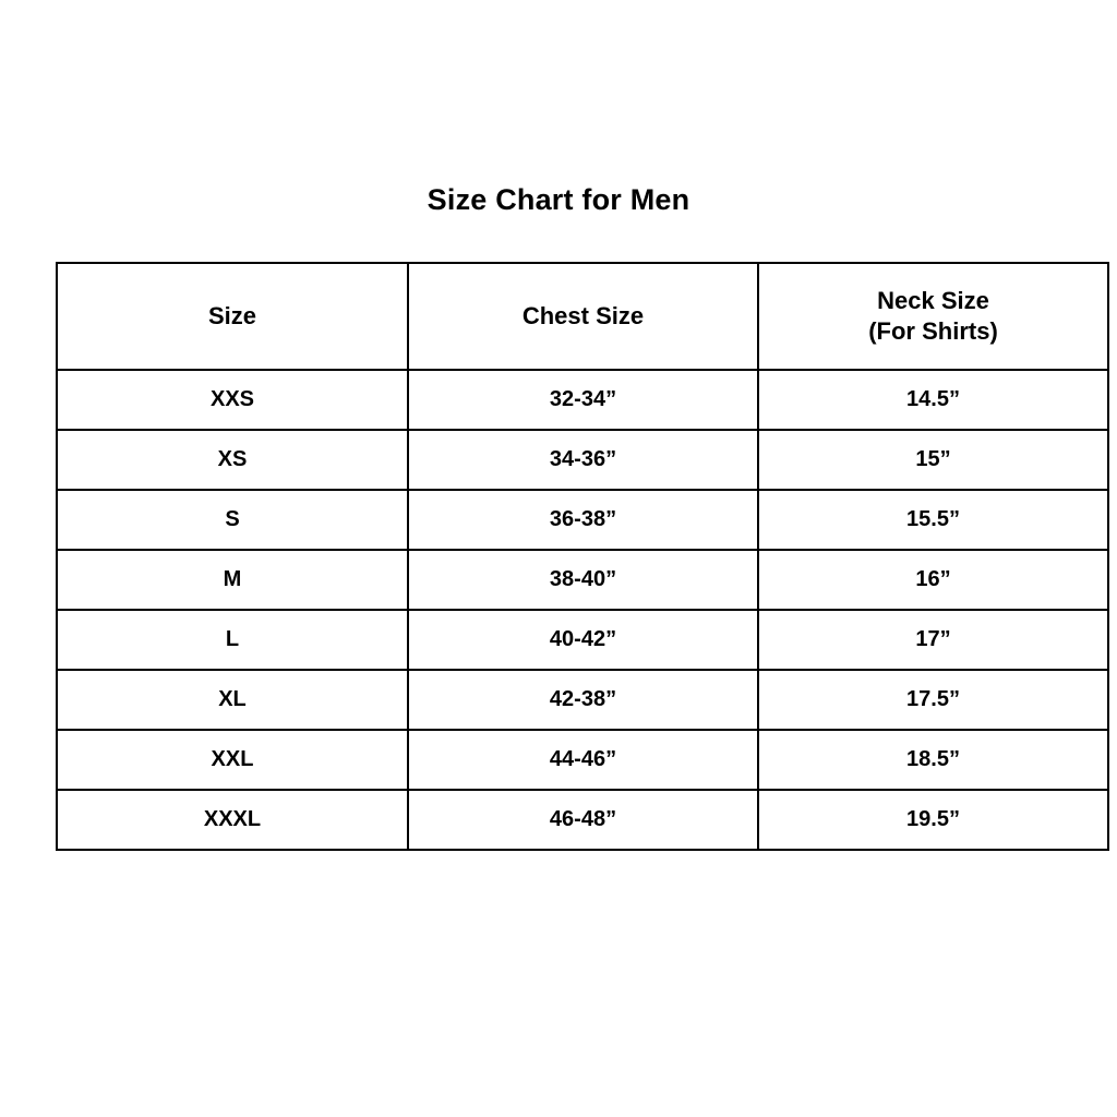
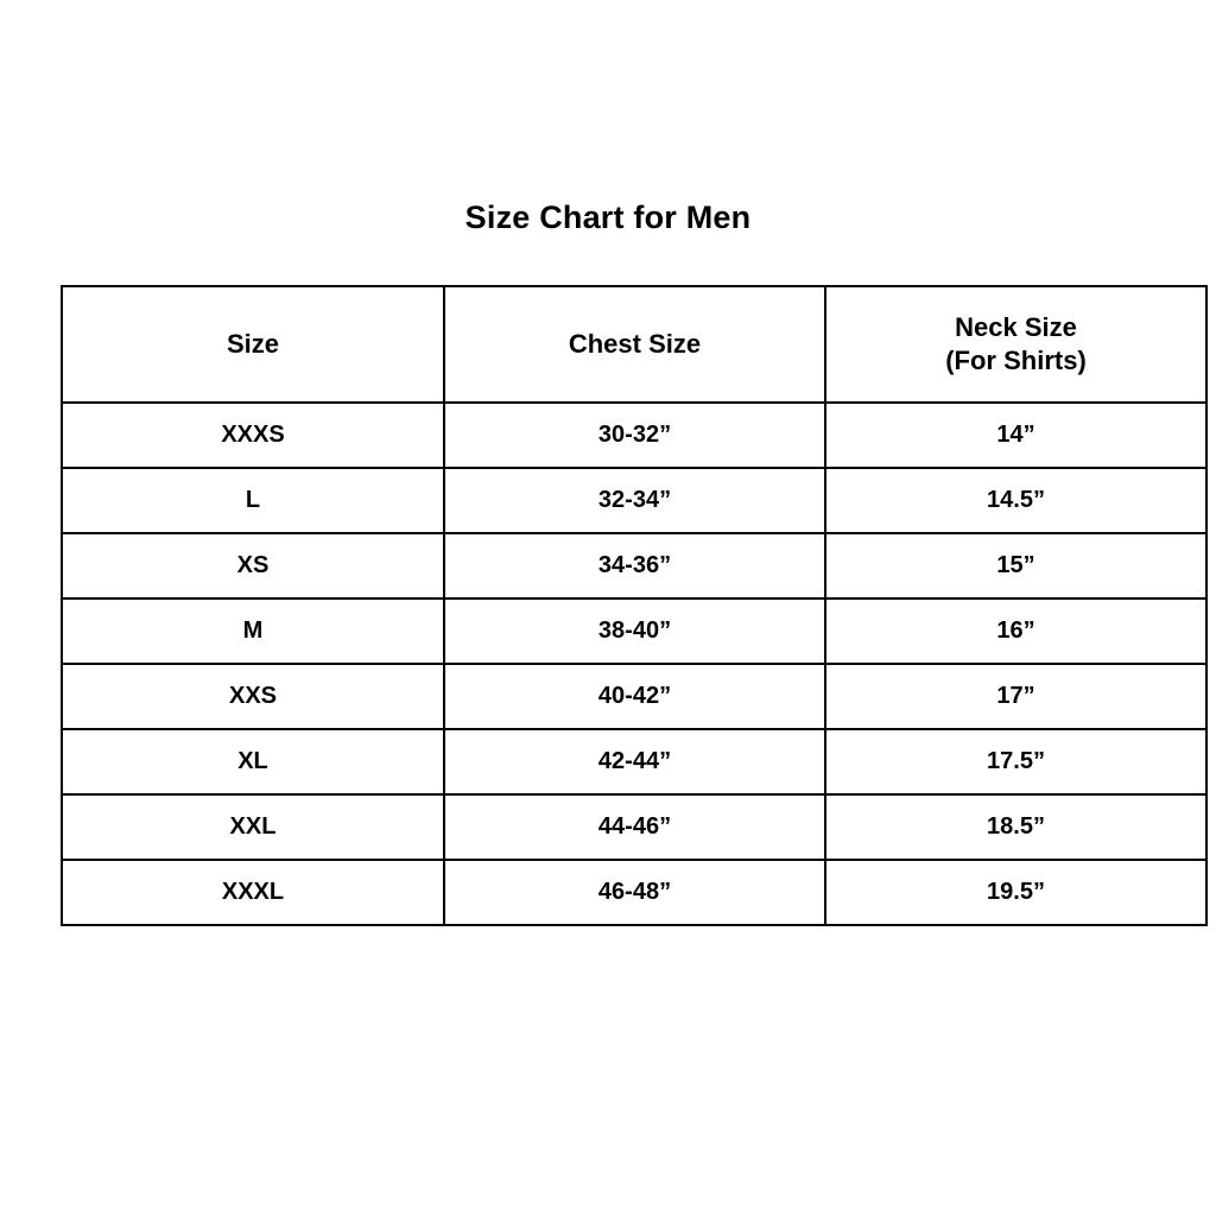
  Size Chart for Men
  Size	Chest Size	Neck Size (For Shirts)
+ XXXS	30-32”	14”
- XXS	32-34”	14.5”
+ L	32-34”	14.5”
  XS	34-36”	15”
- S	36-38”	15.5”
  M	38-40”	16”
- L	40-42”	17”
+ XXS	40-42”	17”
- XL	42-38”	17.5”
+ XL	42-44”	17.5”
  XXL	44-46”	18.5”
  XXXL	46-48”	19.5”
